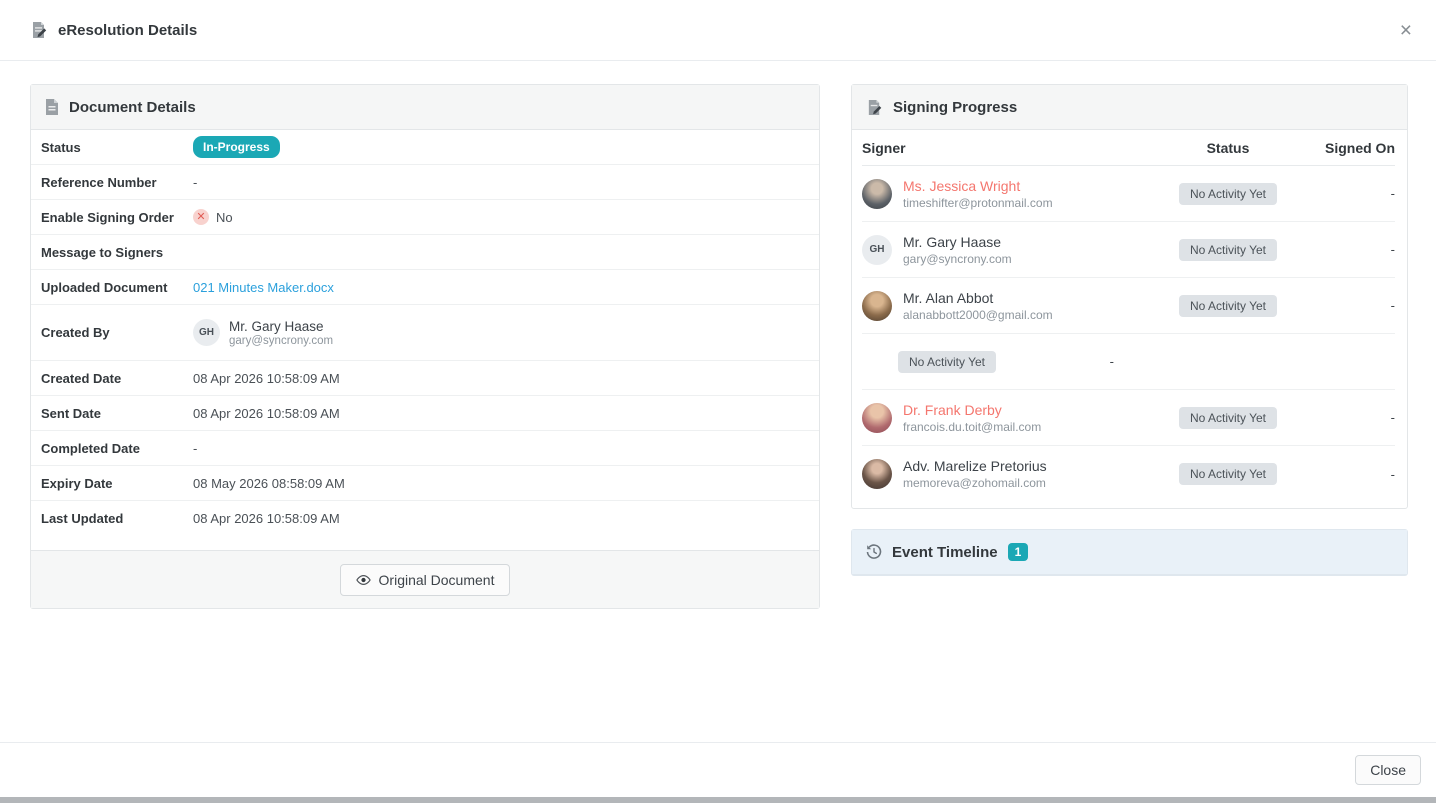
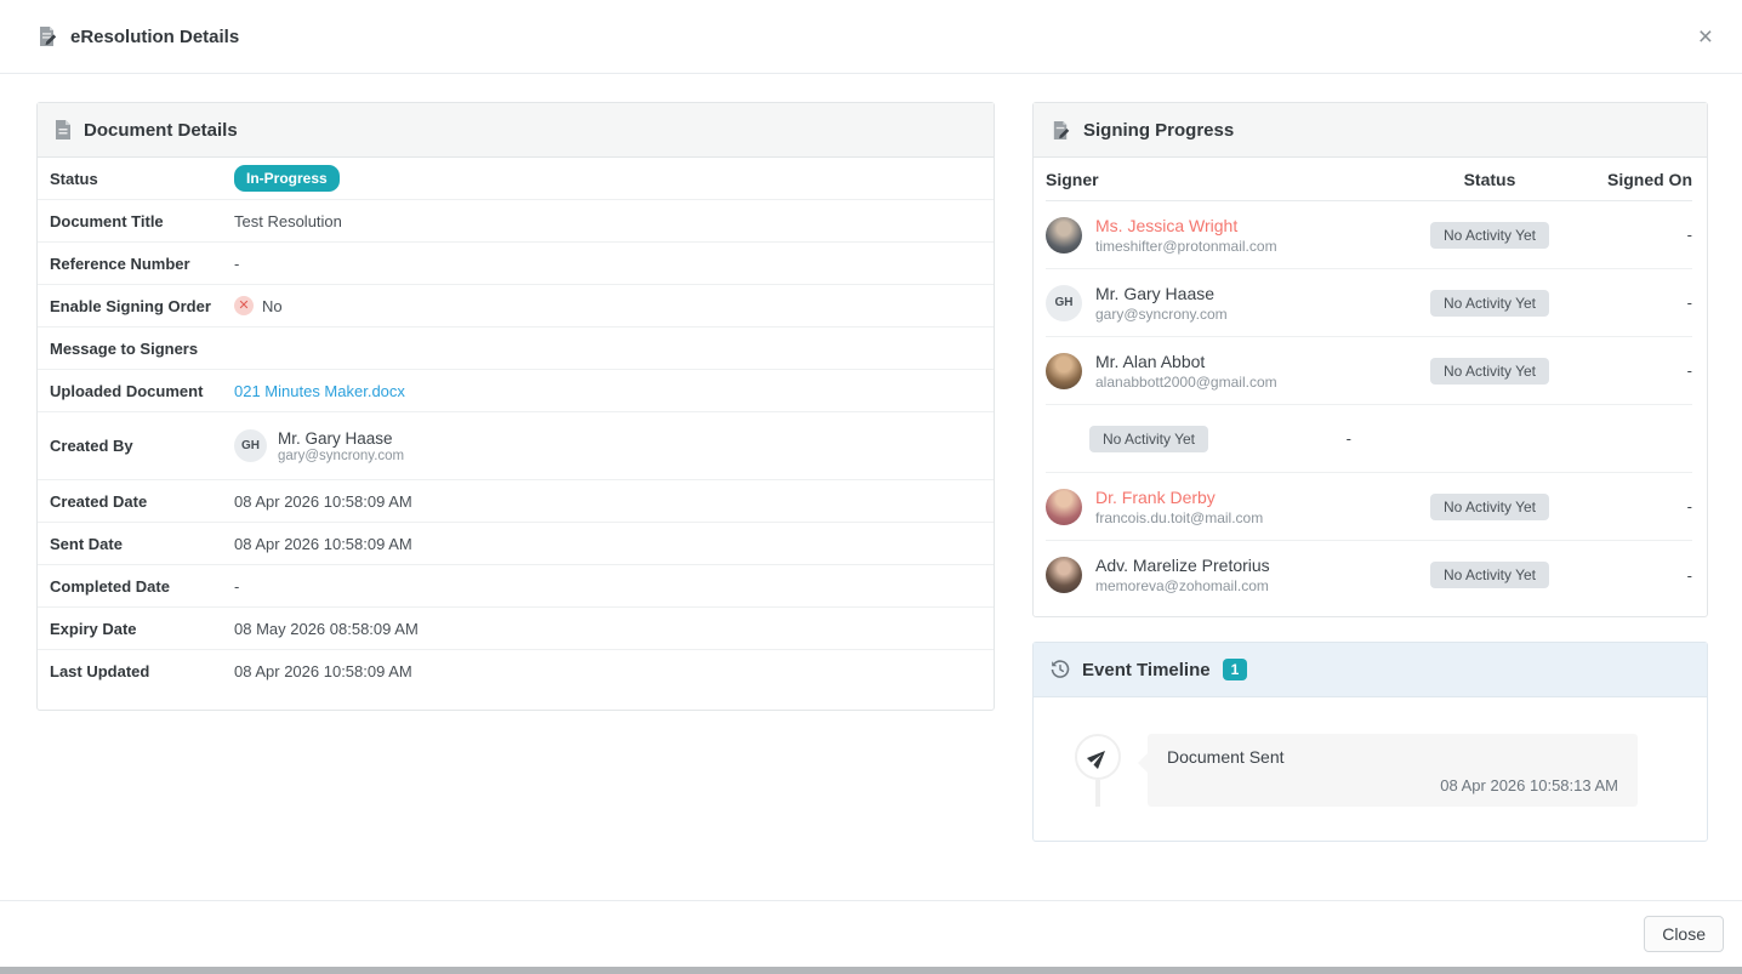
  eResolution Details
  ×
  Document Details
  Status
  In-Progress
+ Document Title
+ Test Resolution
  Reference Number
  -
  Enable Signing Order
  ✕
  No
  Message to Signers
  Uploaded Document
  021 Minutes Maker.docx
  Created By
  GH
  Mr. Gary Haase
  gary@syncrony.com
  Created Date
  08 Apr 2026 10:58:09 AM
  Sent Date
  08 Apr 2026 10:58:09 AM
  Completed Date
  -
  Expiry Date
  08 May 2026 08:58:09 AM
  Last Updated
  08 Apr 2026 10:58:09 AM
- Original Document
  Signing Progress
  Signer
  Status
  Signed On
  Ms. Jessica Wright
  timeshifter@protonmail.com
  No Activity Yet
  -
  GH
  Mr. Gary Haase
  gary@syncrony.com
  No Activity Yet
  -
  Mr. Alan Abbot
  alanabbott2000@gmail.com
  No Activity Yet
  -
  No Activity Yet
  -
  Dr. Frank Derby
  francois.du.toit@mail.com
  No Activity Yet
  -
  Adv. Marelize Pretorius
  memoreva@zohomail.com
  No Activity Yet
  -
  Event Timeline
  1
+ Document Sent
+ 08 Apr 2026 10:58:13 AM
  Close
